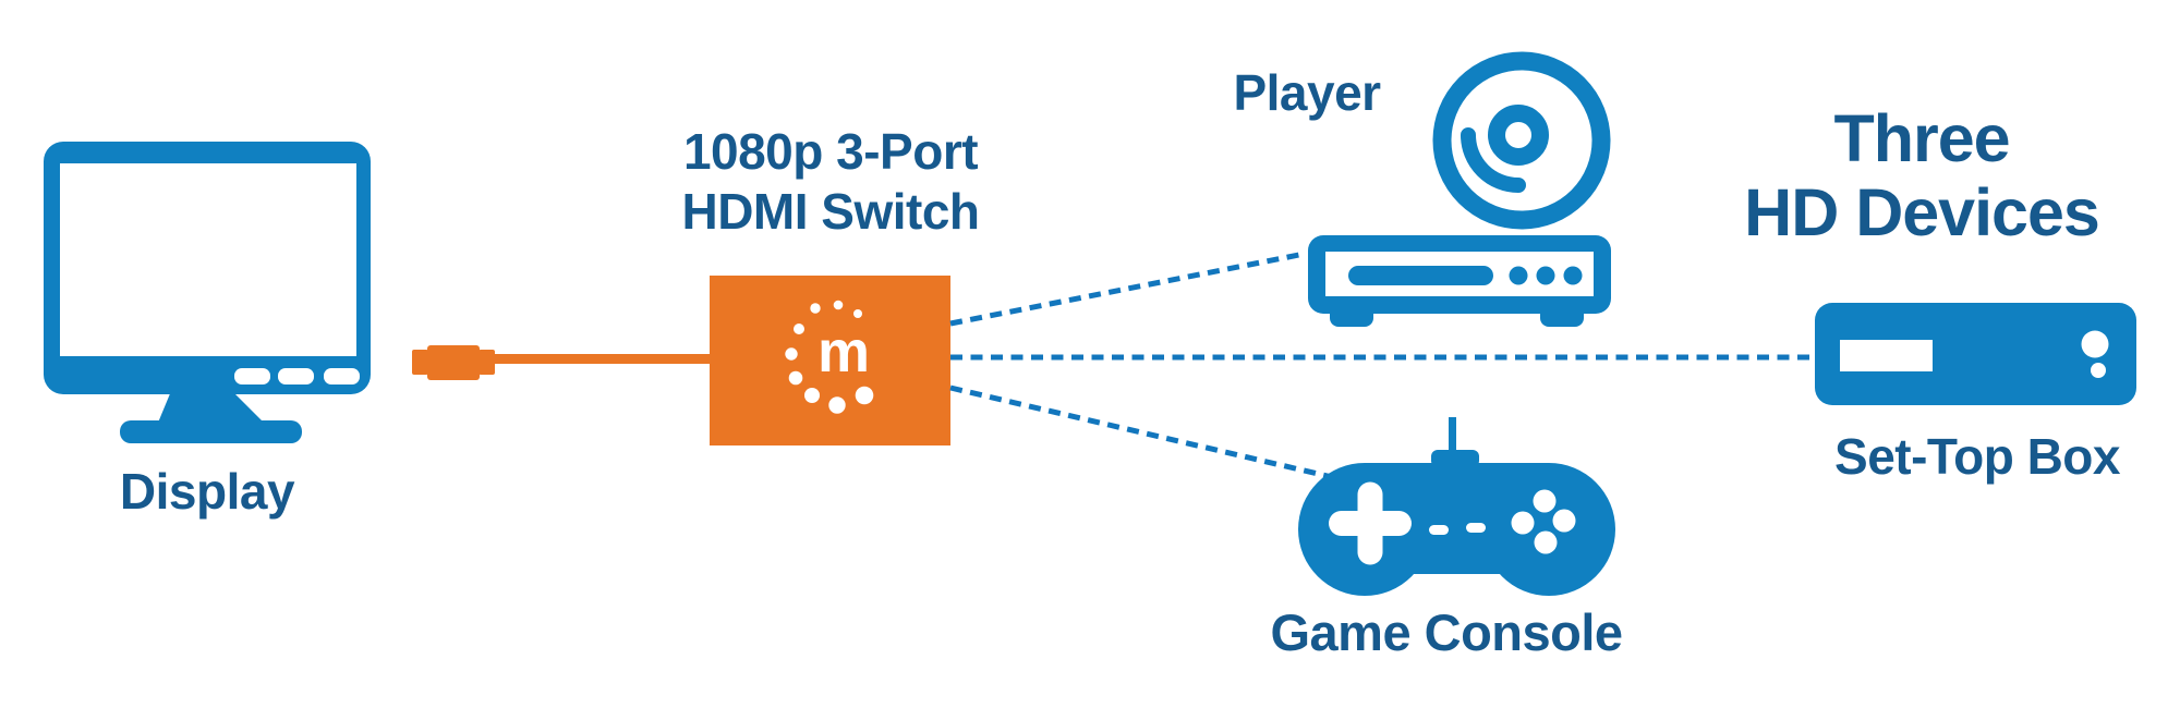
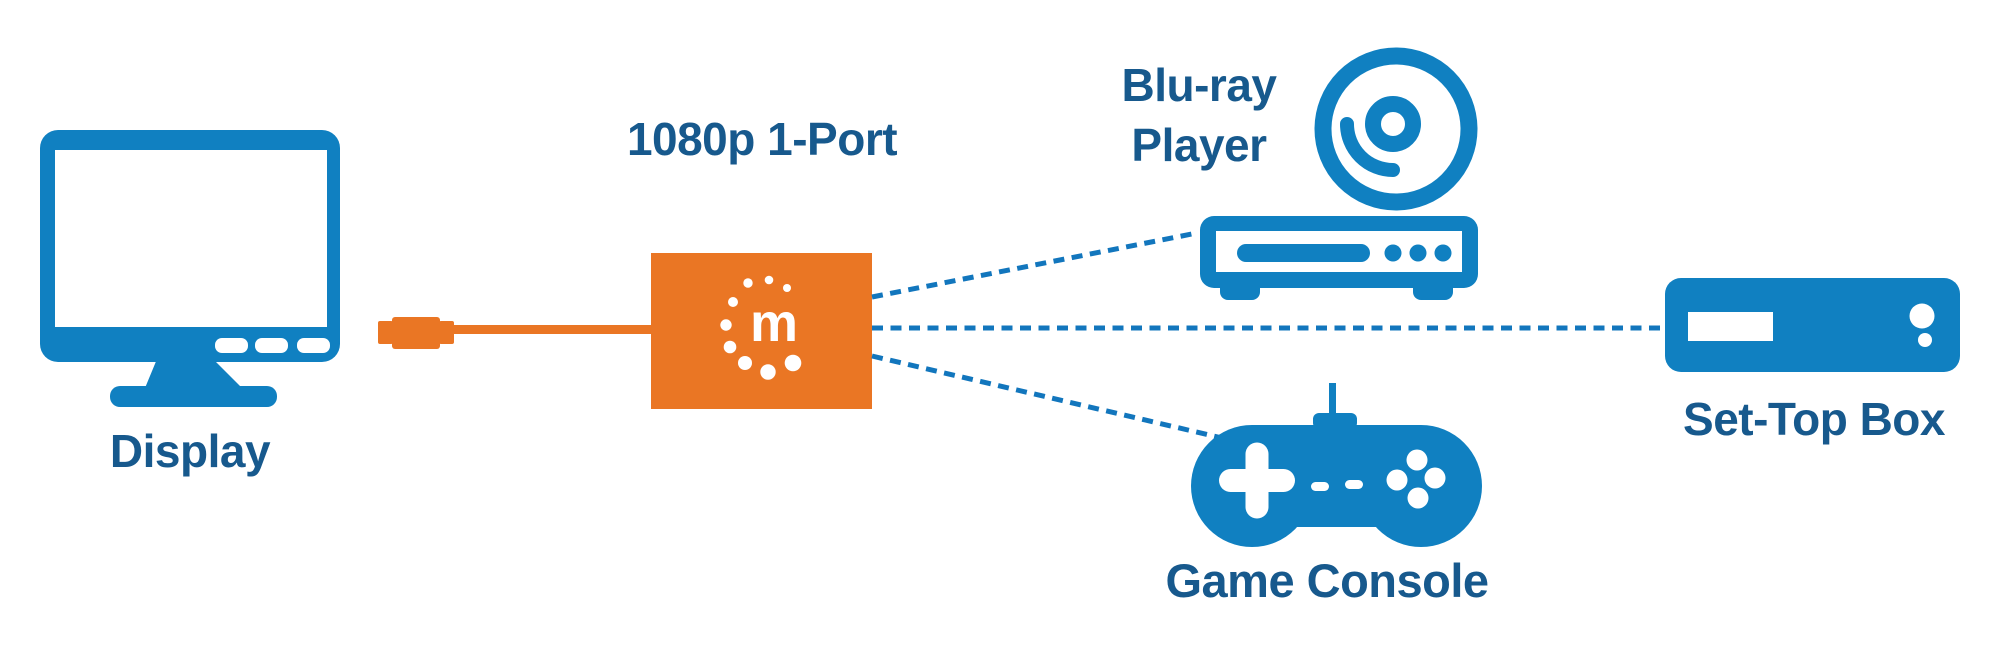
  Display
- 1080p 3-Port
+ 1080p 1-Port
- HDMI Switch
  m
+ Blu-ray
  Player
- Three
- HD Devices
  Set-Top Box
  Game Console
